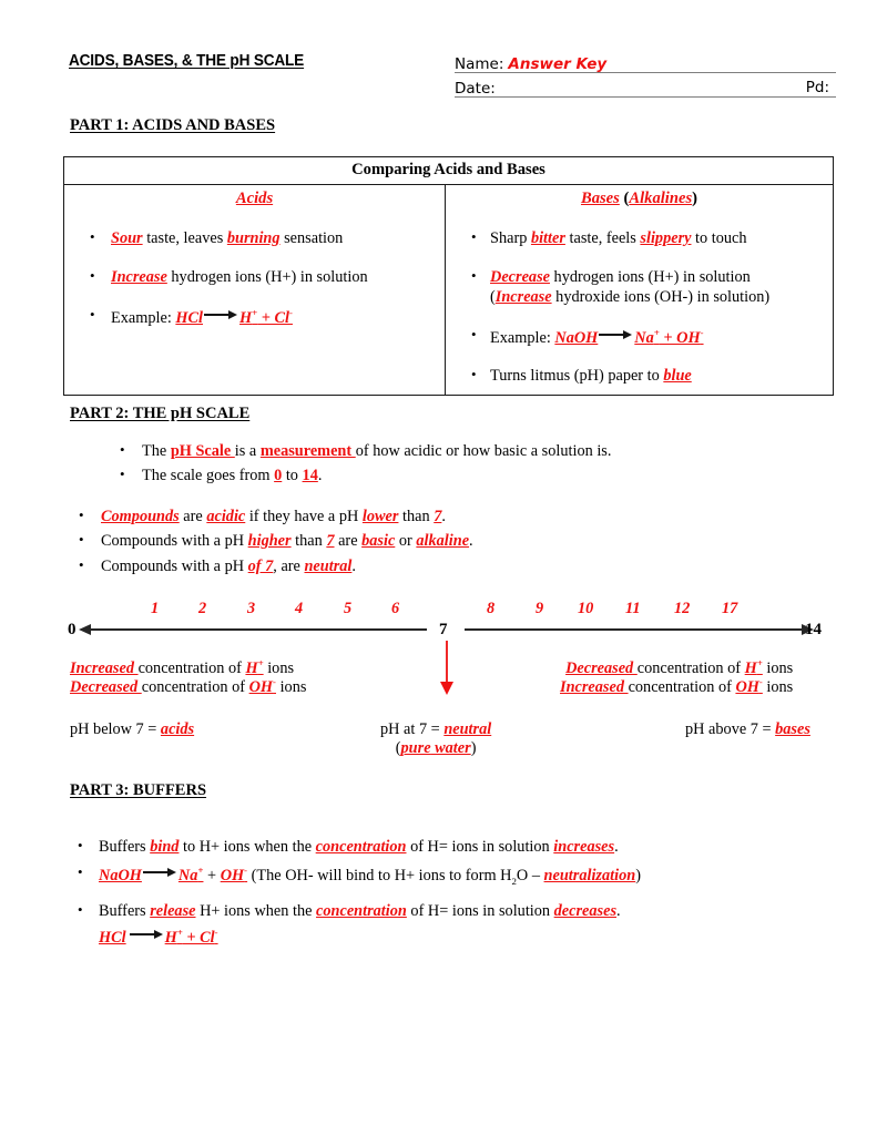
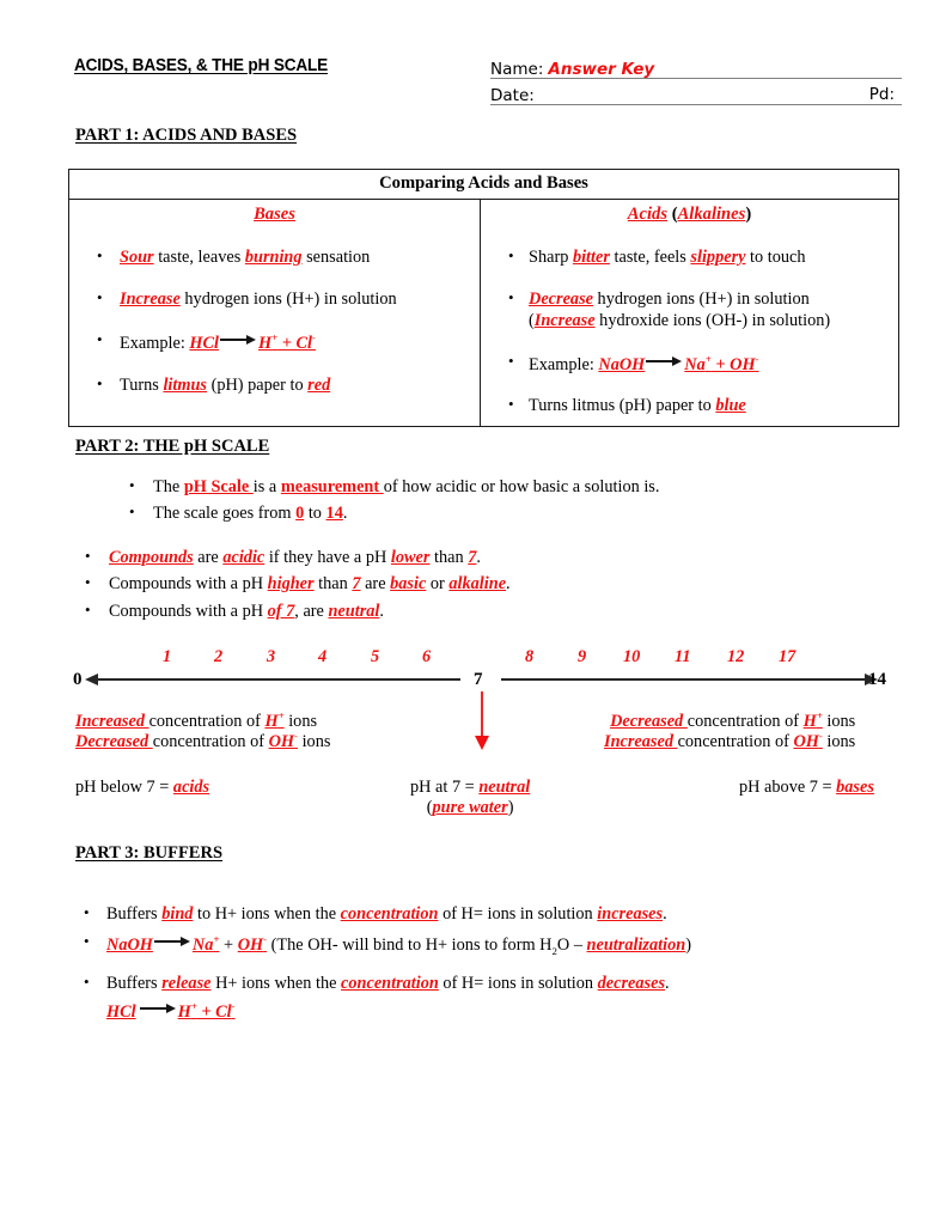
  ACIDS, BASES, & THE pH SCALE
  Name:
  Answer Key
  Date:
  Pd:
  PART 1: ACIDS AND BASES
  Comparing Acids and Bases
- Acids
+ Bases
  Sour taste, leaves burning sensation
  Increase hydrogen ions (H+) in solution
  Example: HCl H+ + Cl-
+ Turns litmus (pH) paper to red
- Bases (Alkalines)
+ Acids (Alkalines)
  Sharp bitter taste, feels slippery to touch
  Decrease hydrogen ions (H+) in solution
  (Increase hydroxide ions (OH-) in solution)
  Example: NaOH Na+ + OH-
  Turns litmus (pH) paper to blue
  PART 2: THE pH SCALE
  The pH Scale is a measurement of how acidic or how basic a solution is.
  The scale goes from 0 to 14.
  Compounds are acidic if they have a pH lower than 7.
  Compounds with a pH higher than 7 are basic or alkaline.
  Compounds with a pH of 7, are neutral.
  0
  7
  14
  1
  2
  3
  4
  5
  6
  8
  9
  10
  11
  12
  17
  Increased concentration of H+ ions
  Decreased concentration of OH- ions
  Decreased concentration of H+ ions
  Increased concentration of OH- ions
  pH below 7 = acids
  pH at 7 = neutral
  (pure water)
  pH above 7 = bases
  PART 3: BUFFERS
  Buffers bind to H+ ions when the concentration of H= ions in solution increases.
  NaOH Na+ + OH- (The OH- will bind to H+ ions to form H2O – neutralization)
  Buffers release H+ ions when the concentration of H= ions in solution decreases.
  HCl H+ + Cl-
